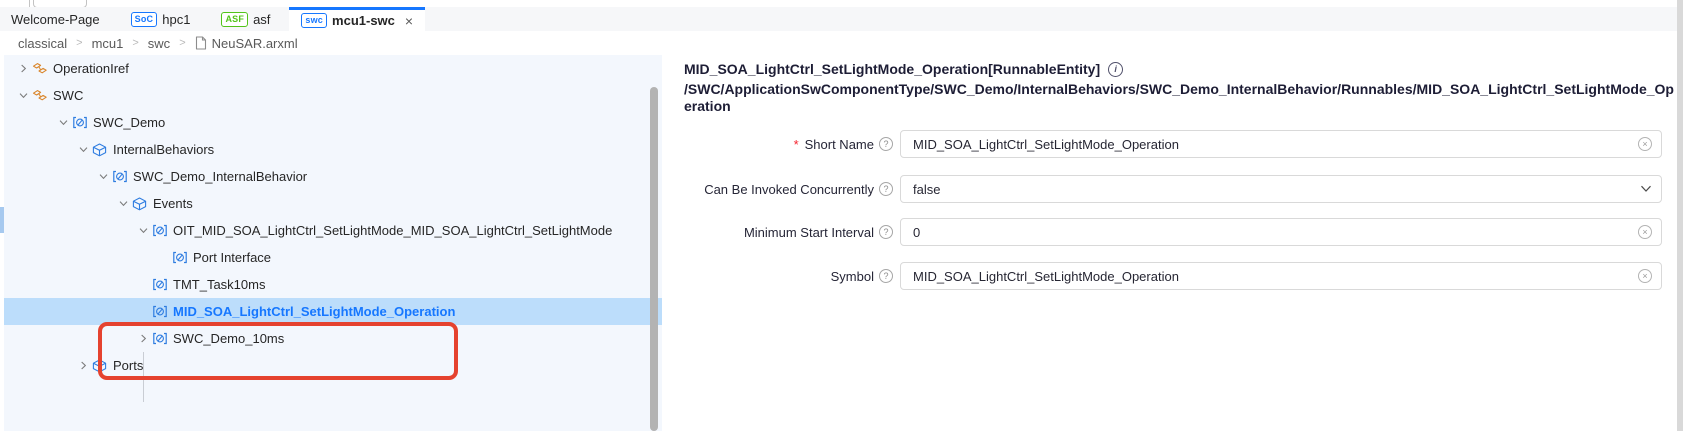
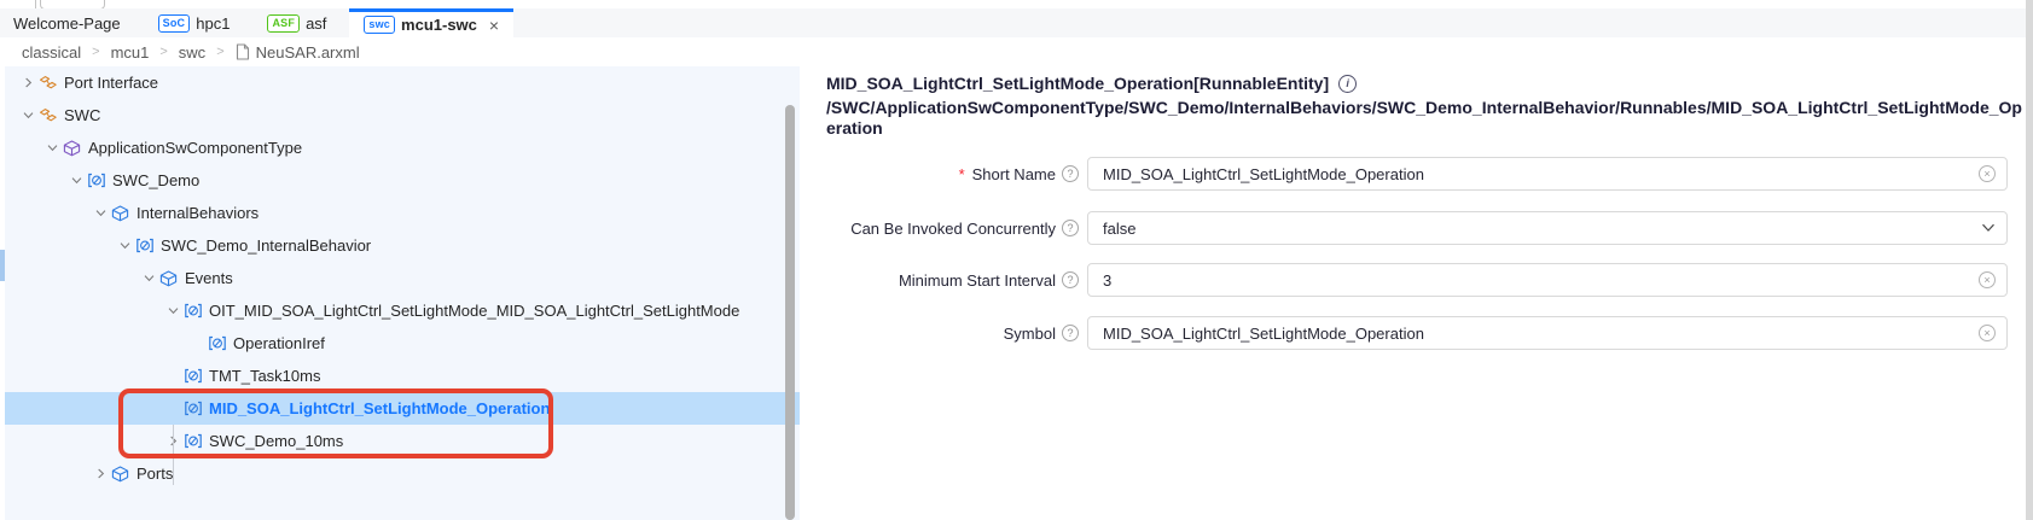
  Welcome-Page
  SoC
  hpc1
  ASF
  asf
  swc
  mcu1-swc
  ×
  classical
  >
  mcu1
  >
  swc
  >
  NeuSAR.arxml
- OperationIref
+ Port Interface
  SWC
+ ApplicationSwComponentType
  SWC_Demo
  InternalBehaviors
  SWC_Demo_InternalBehavior
  Events
  OIT_MID_SOA_LightCtrl_SetLightMode_MID_SOA_LightCtrl_SetLightMode
- Port Interface
+ OperationIref
  TMT_Task10ms
  MID_SOA_LightCtrl_SetLightMode_Operation
  SWC_Demo_10ms
  Ports
  MID_SOA_LightCtrl_SetLightMode_Operation[RunnableEntity]
  i
  /SWC/ApplicationSwComponentType/SWC_Demo/InternalBehaviors/SWC_Demo_InternalBehavior/Runnables/MID_SOA_LightCtrl_SetLightMode_Operation
  *
  Short Name
  ?
  MID_SOA_LightCtrl_SetLightMode_Operation
  ×
  Can Be Invoked Concurrently
  ?
  false
  Minimum Start Interval
  ?
- 0
+ 3
  ×
  Symbol
  ?
  MID_SOA_LightCtrl_SetLightMode_Operation
  ×
